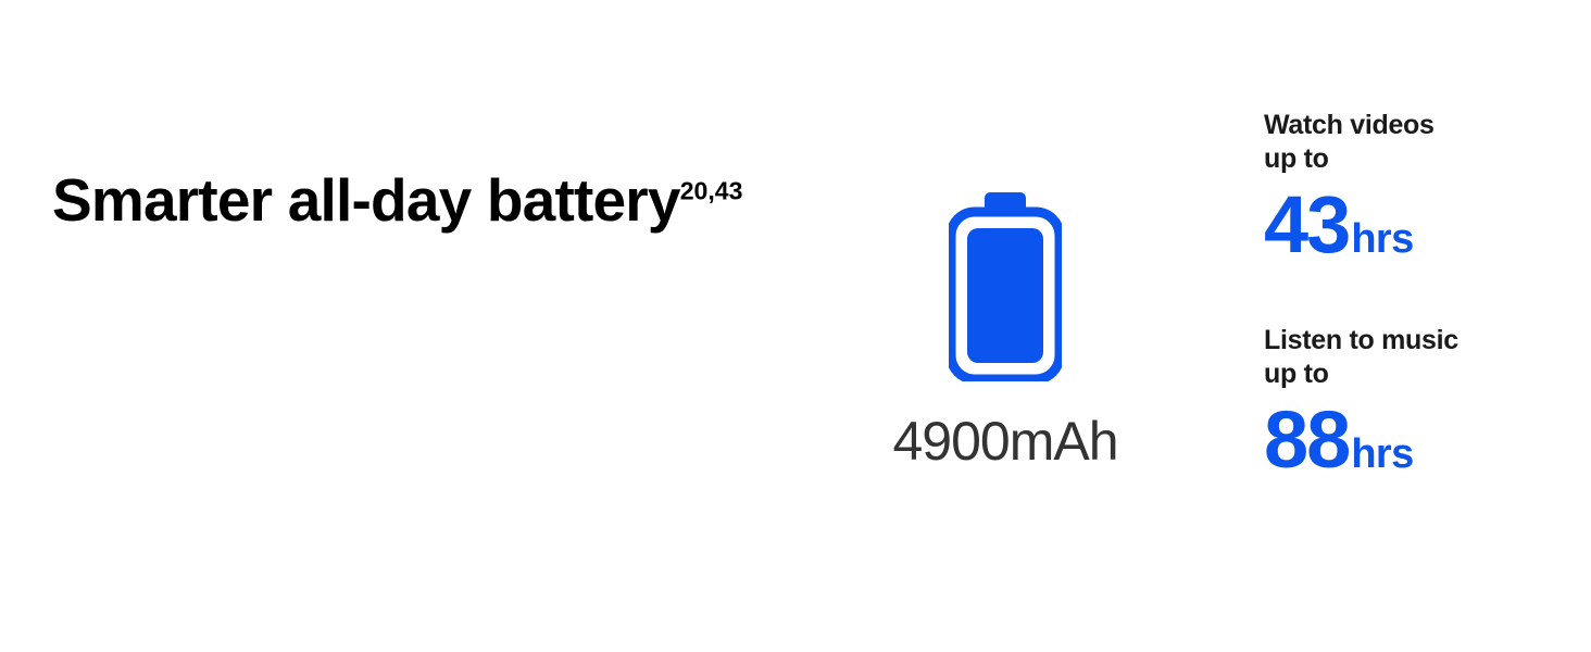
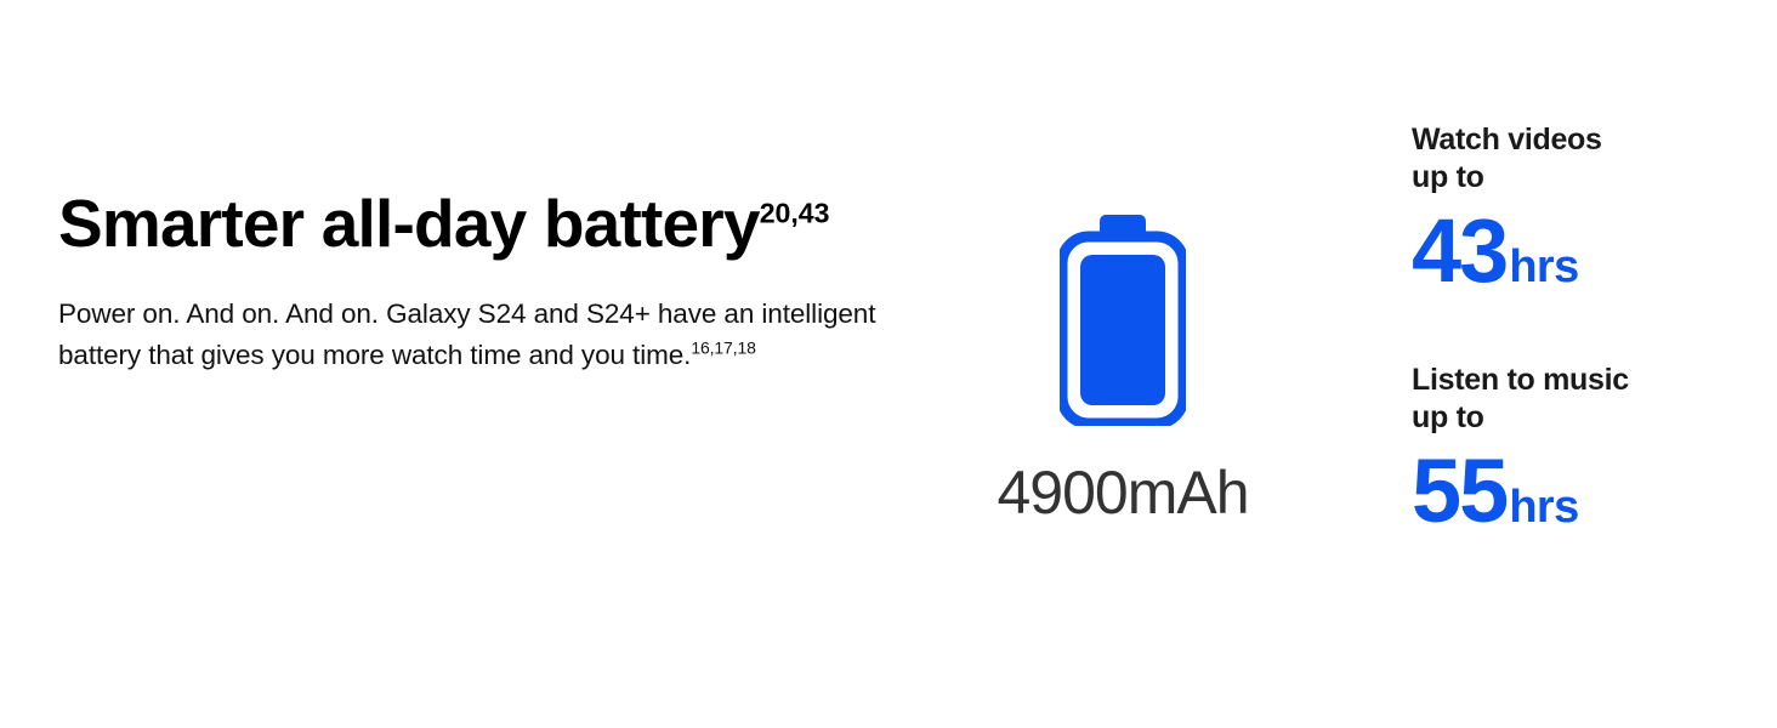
  Smarter all-day battery20,43
+ Power on. And on. And on. Galaxy S24 and S24+ have an intelligent battery that gives you more watch time and you time.16,17,18
  4900mAh
  Watch videos
  up to
  43
  hrs
  Listen to music
  up to
- 88
+ 55
  hrs
